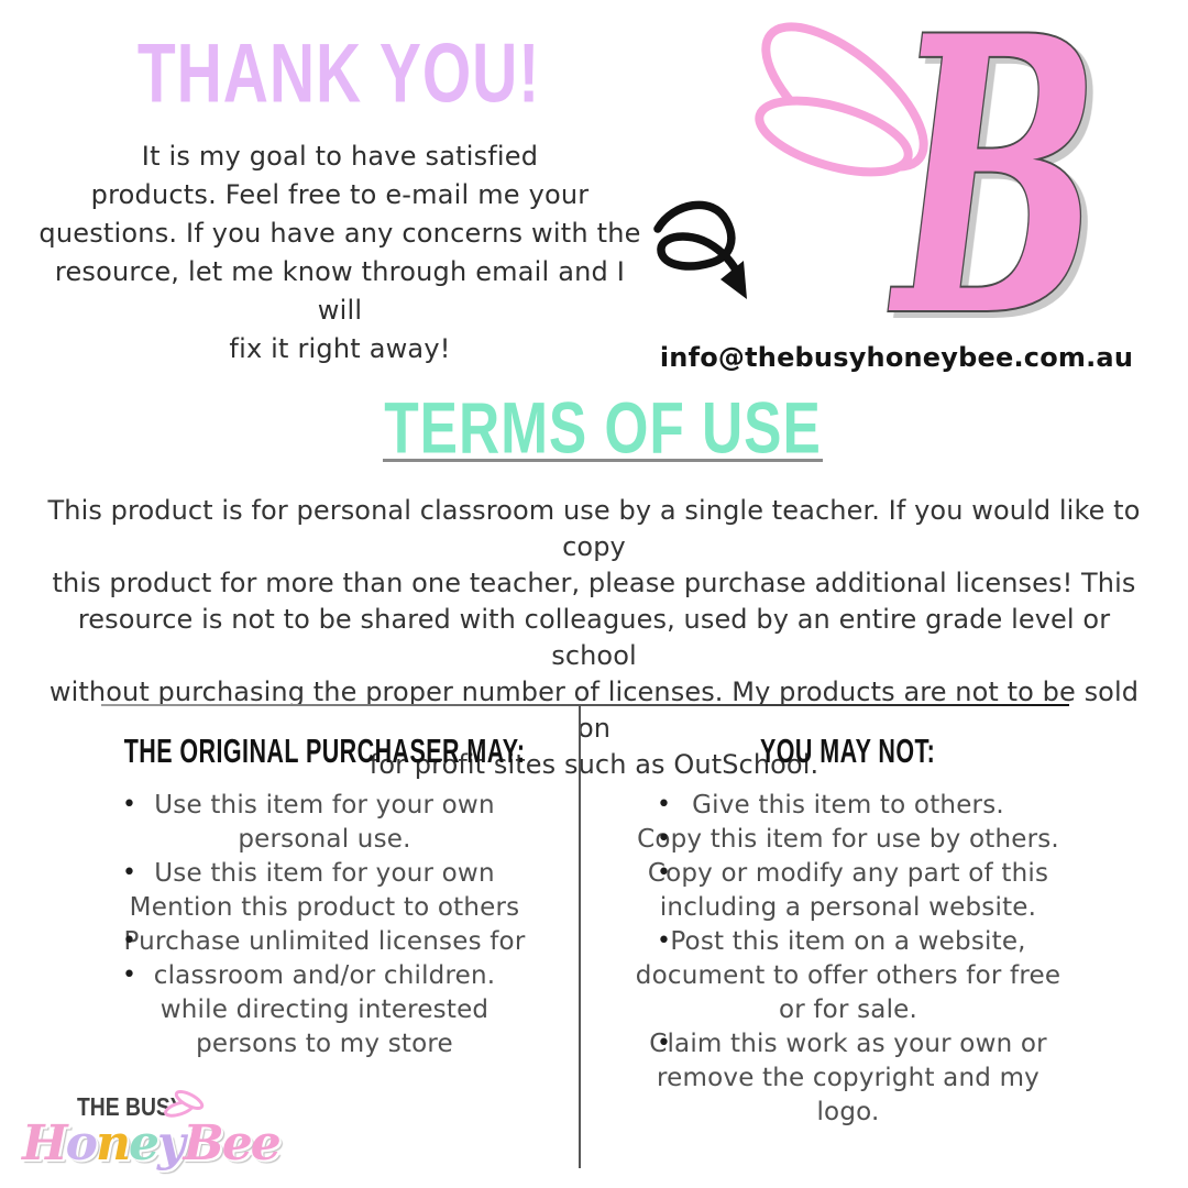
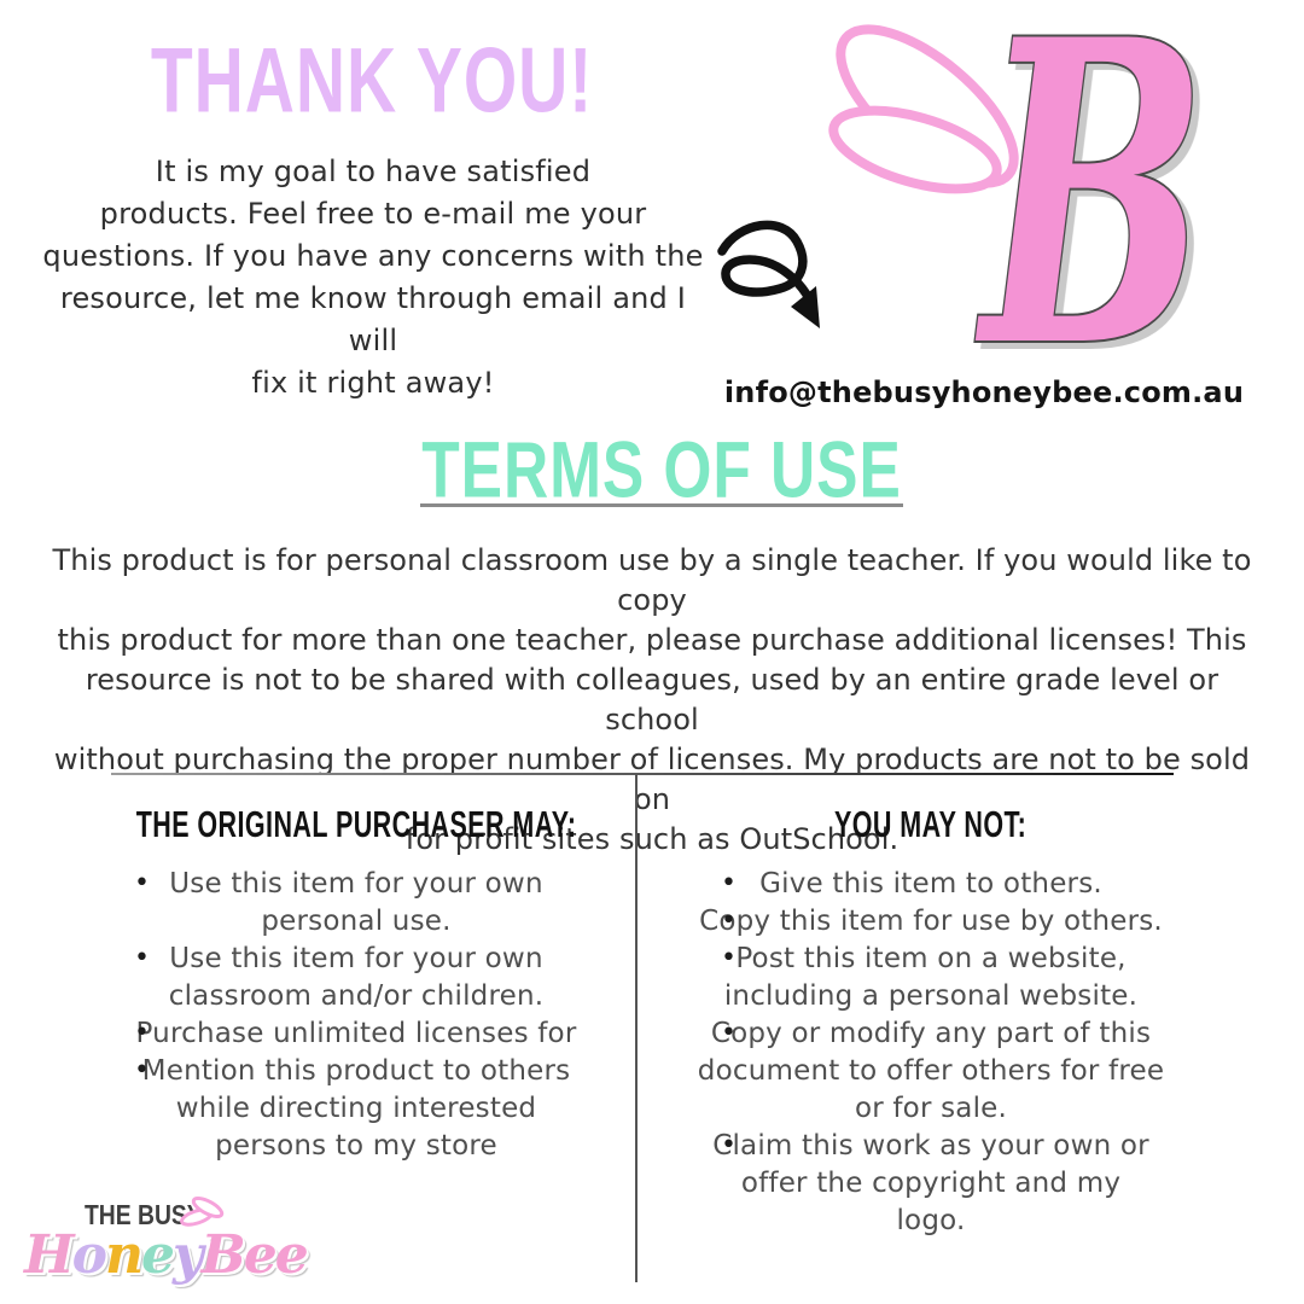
  THANK YOU!
  It is my goal to have satisfied
  products. Feel free to e-mail me your
  questions. If you have any concerns with the
  resource, let me know through email and I will
  fix it right away!
  B
  info@thebusyhoneybee.com.au
  TERMS OF USE
  This product is for personal classroom use by a single teacher. If you would like to copy
  this product for more than one teacher, please purchase additional licenses! This
  resource is not to be shared with colleagues, used by an entire grade level or school
  without purchasing the proper number of licenses. My products are not to be sold on
  for profit sites such as OutSchool.
  THE ORIGINAL PURCHASER MAY:
  •
  Use this item for your own
  personal use.
  •
  Use this item for your own
- Mention this product to others
+ classroom and/or children.
  •
  Purchase unlimited licenses for
  •
- classroom and/or children.
+ Mention this product to others
  while directing interested
  persons to my store
  YOU MAY NOT:
  •
  Give this item to others.
  •
  Copy this item for use by others.
  •
- Copy or modify any part of this
+ Post this item on a website,
  including a personal website.
  •
- Post this item on a website,
+ Copy or modify any part of this
  document to offer others for free
  or for sale.
  •
  Claim this work as your own or
- remove the copyright and my
+ offer the copyright and my
  logo.
  THE BUS
  HoneyBee
